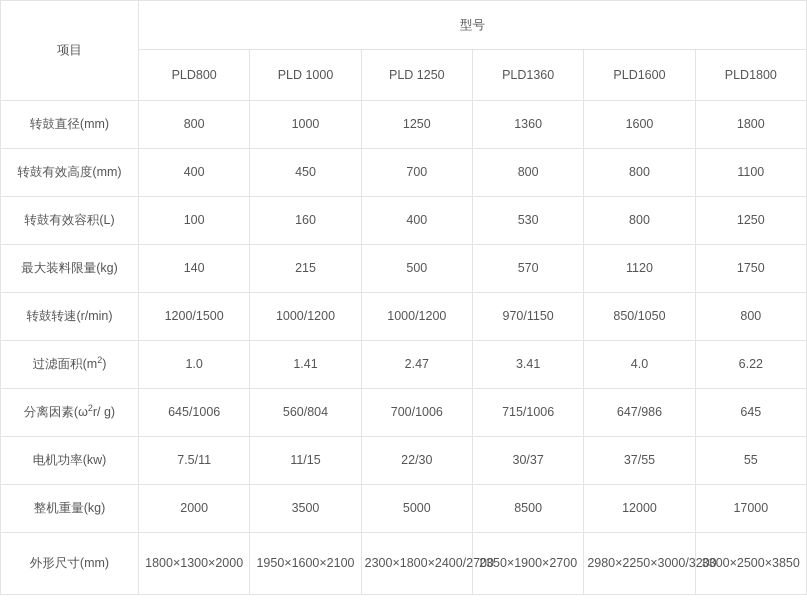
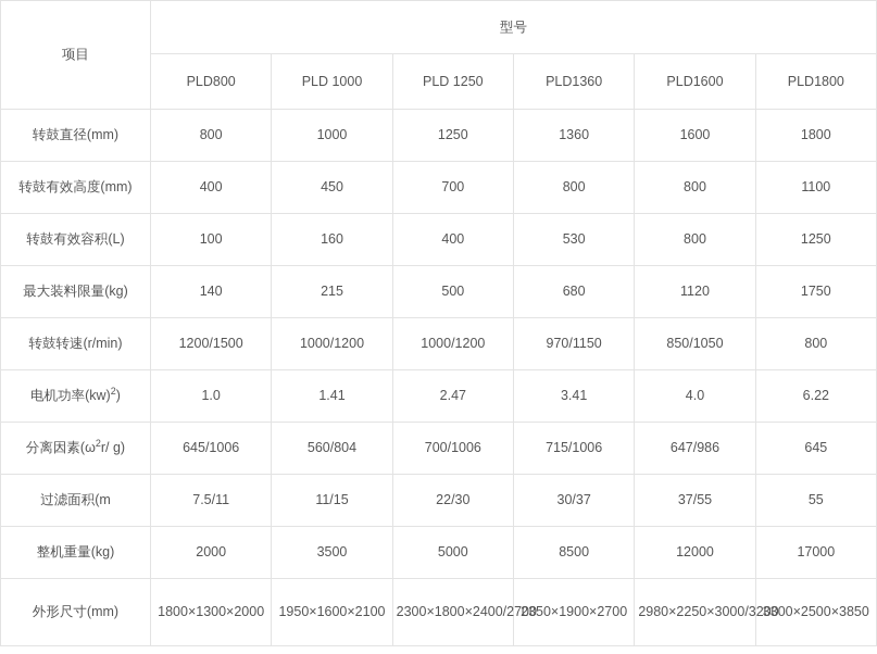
  项目	型号
  PLD800	PLD 1000	PLD 1250	PLD1360	PLD1600	PLD1800
  转鼓直径(mm)	800	1000	1250	1360	1600	1800
  转鼓有效高度(mm)	400	450	700	800	800	1100
  转鼓有效容积(L)	100	160	400	530	800	1250
- 最大装料限量(kg)	140	215	500	570	1120	1750
+ 最大装料限量(kg)	140	215	500	680	1120	1750
  转鼓转速(r/min)	1200/1500	1000/1200	1000/1200	970/1150	850/1050	800
- 过滤面积(m2)	1.0	1.41	2.47	3.41	4.0	6.22
+ 电机功率(kw)2)	1.0	1.41	2.47	3.41	4.0	6.22
  分离因素(ω2r/ g)	645/1006	560/804	700/1006	715/1006	647/986	645
- 电机功率(kw)	7.5/11	11/15	22/30	30/37	37/55	55
+ 过滤面积(m	7.5/11	11/15	22/30	30/37	37/55	55
  整机重量(kg)	2000	3500	5000	8500	12000	17000
  外形尺寸(mm)	1800×1300×2000	1950×1600×2100	2300×1800×2400/27	2350×1900×2700	2980×2250×3000/32	3300×2500×3850
